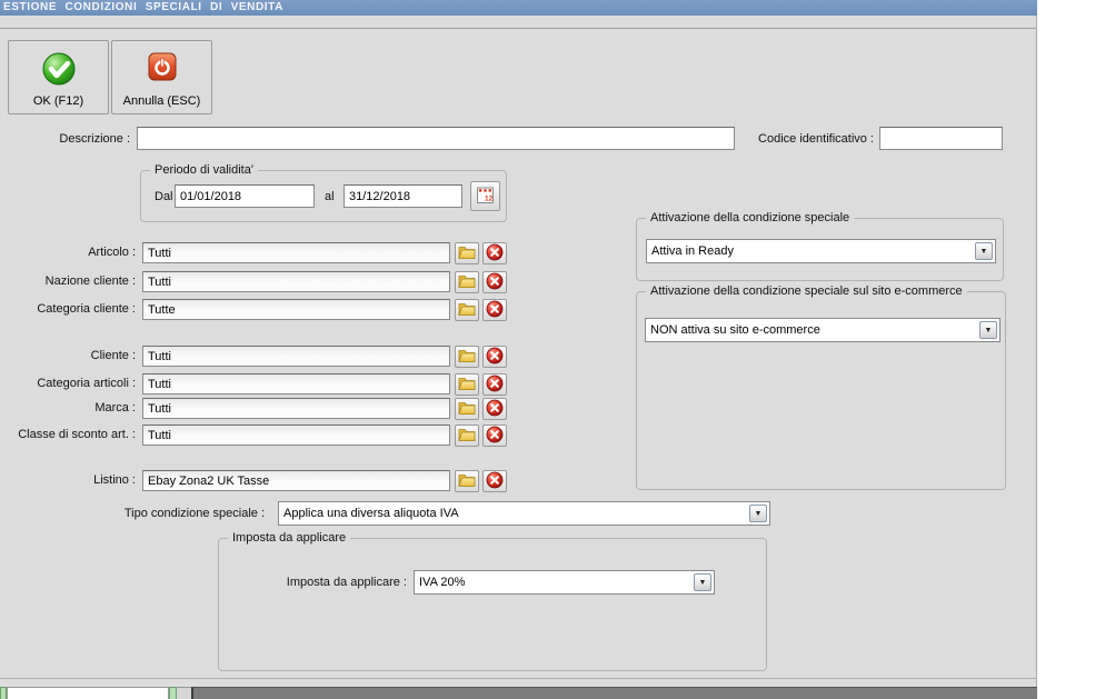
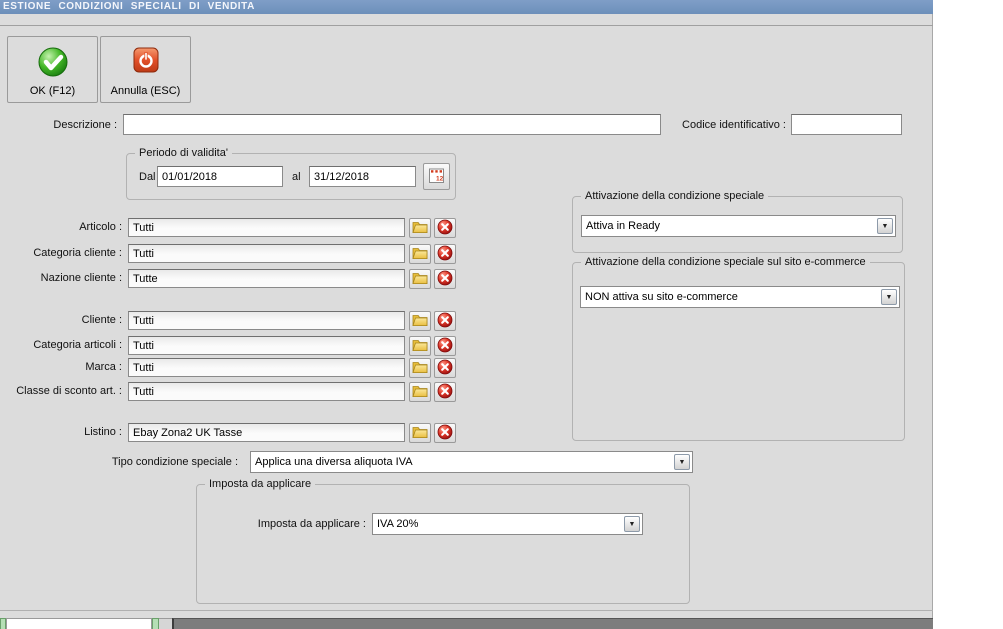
  ESTIONE CONDIZIONI SPECIALI DI VENDITA
  OK (F12)
  Annulla (ESC)
  Descrizione :
  Codice identificativo :
  Periodo di validita'
  Dal
  01/01/2018
  al
  31/12/2018
  Articolo :
  Tutti
- Nazione cliente :
+ Categoria cliente :
  Tutti
- Categoria cliente :
+ Nazione cliente :
  Tutte
  Cliente :
  Tutti
  Categoria articoli :
  Tutti
  Marca :
  Tutti
  Classe di sconto art. :
  Tutti
  Listino :
  Ebay Zona2 UK Tasse
  Attivazione della condizione speciale
  Attiva in Ready
  Attivazione della condizione speciale sul sito e-commerce
  NON attiva su sito e-commerce
  Tipo condizione speciale :
  Applica una diversa aliquota IVA
  Imposta da applicare
  Imposta da applicare :
  IVA 20%
